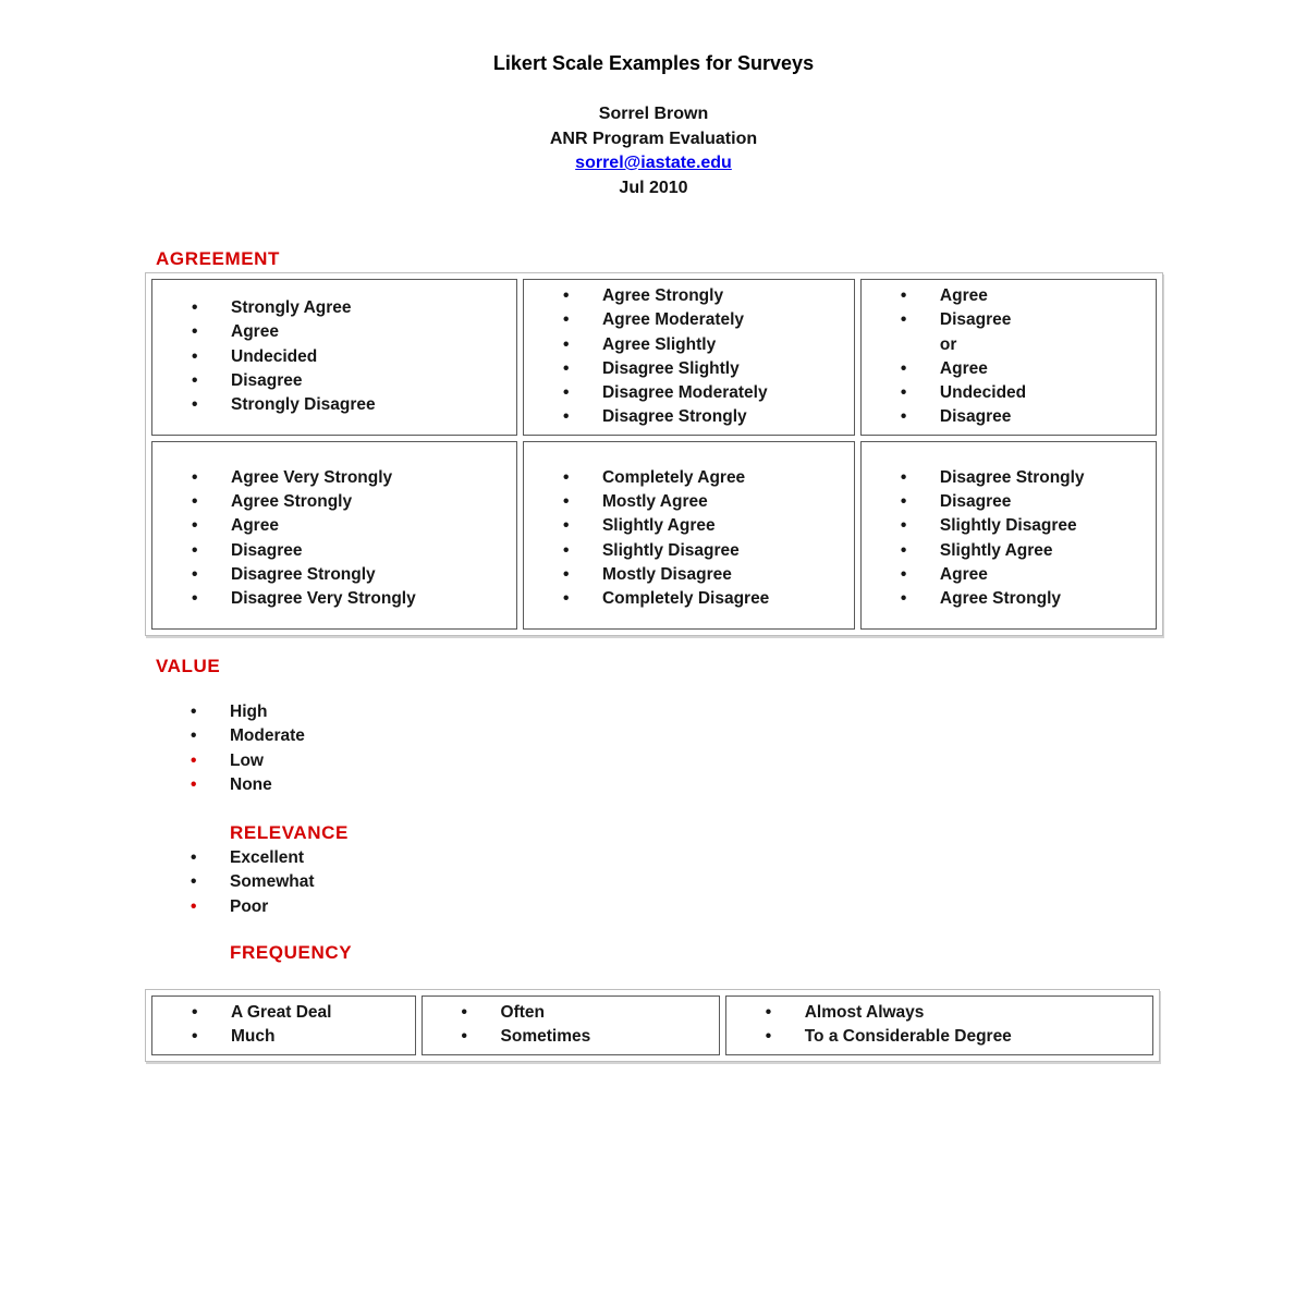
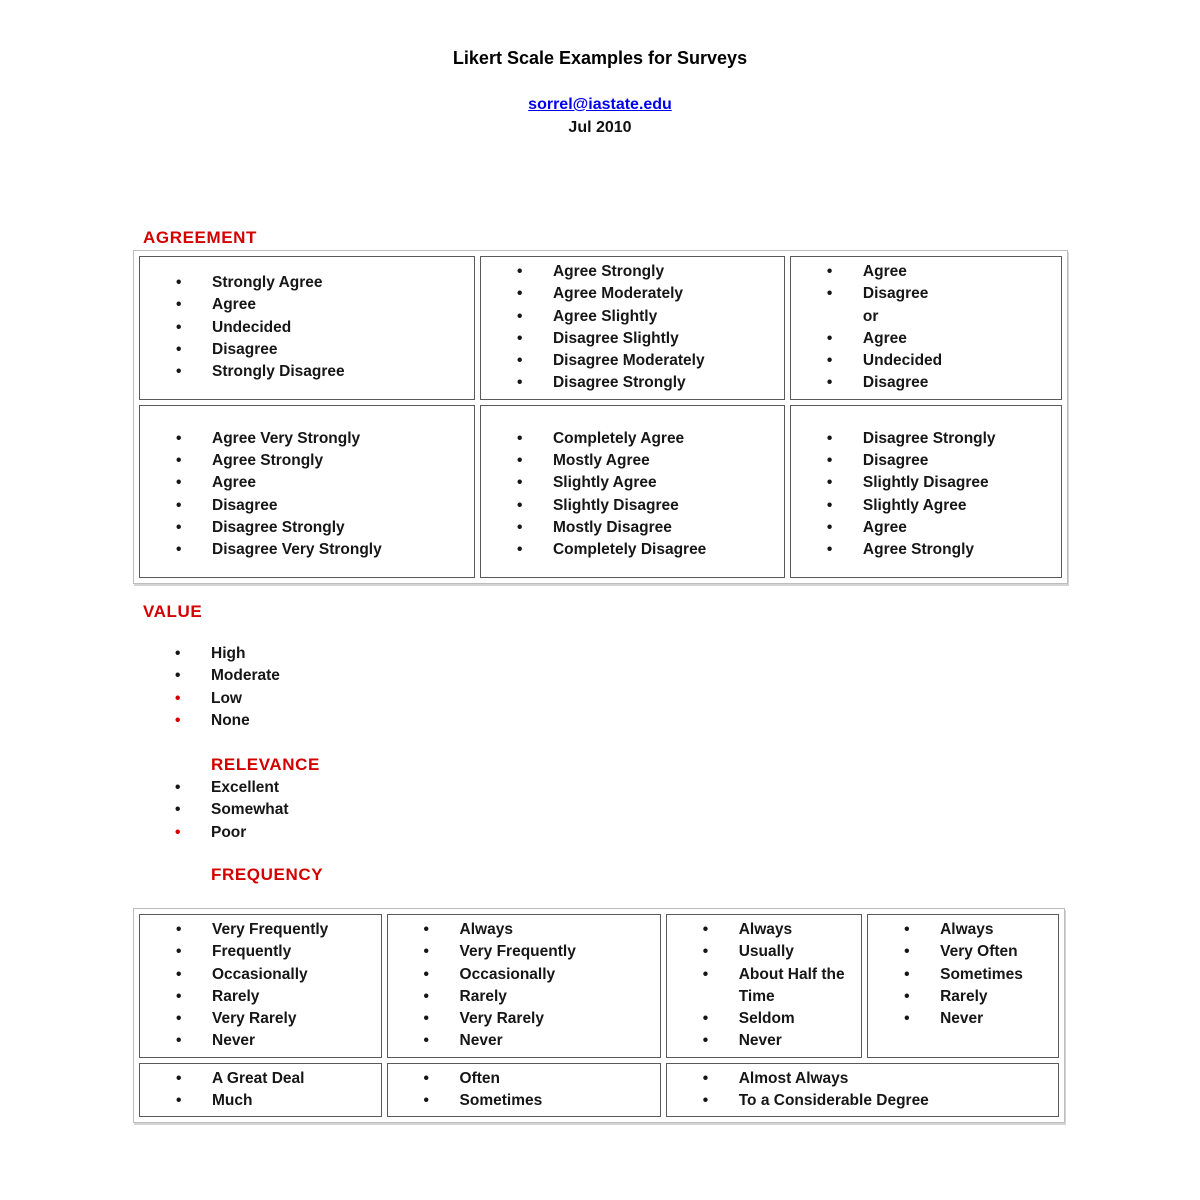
  Likert Scale Examples for Surveys
- Sorrel Brown
- ANR Program Evaluation
  sorrel@iastate.edu
  Jul 2010
  AGREEMENT
  • Strongly Agree• Agree• Undecided• Disagree• Strongly Disagree	• Agree Strongly• Agree Moderately• Agree Slightly• Disagree Slightly• Disagree Moderately• Disagree Strongly	• Agree• Disagreeor• Agree• Undecided• Disagree
  • Agree Very Strongly• Agree Strongly• Agree• Disagree• Disagree Strongly• Disagree Very Strongly	• Completely Agree• Mostly Agree• Slightly Agree• Slightly Disagree• Mostly Disagree• Completely Disagree	• Disagree Strongly• Disagree• Slightly Disagree• Slightly Agree• Agree• Agree Strongly
  VALUE
  •
  High
  •
  Moderate
  •
  Low
  •
  None
  RELEVANCE
  •
  Excellent
  •
  Somewhat
  •
  Poor
  FREQUENCY
+ • Very Frequently• Frequently• Occasionally• Rarely• Very Rarely• Never	• Always• Very Frequently• Occasionally• Rarely• Very Rarely• Never	• Always• Usually• About Half the Time• Seldom• Never	• Always• Very Often• Sometimes• Rarely• Never
  • A Great Deal• Much	• Often• Sometimes	• Almost Always• To a Considerable Degree
